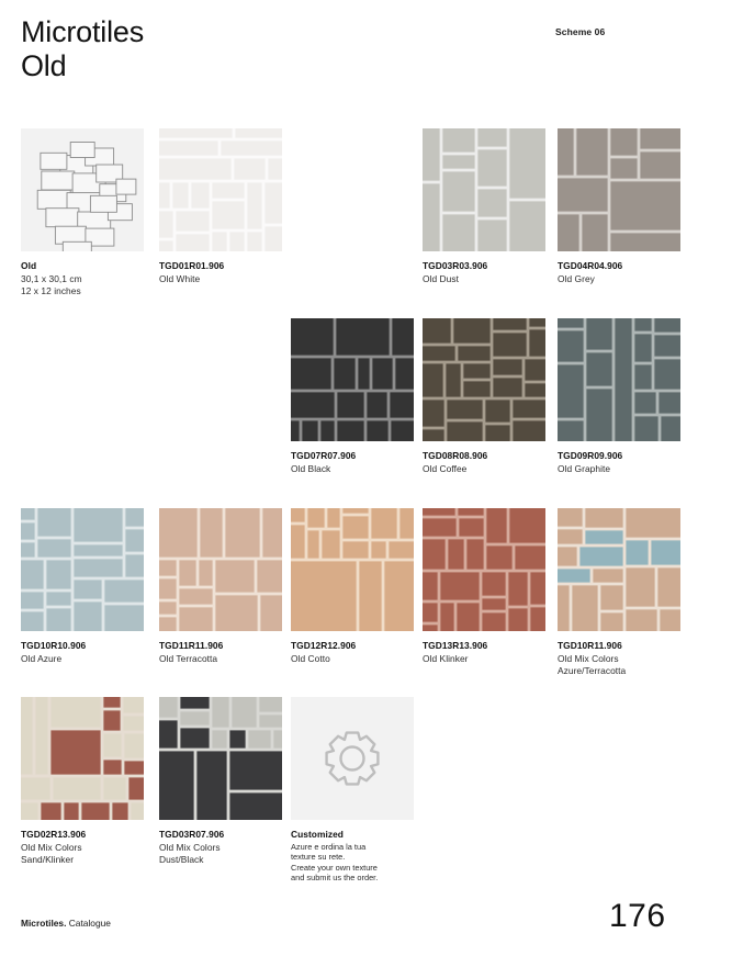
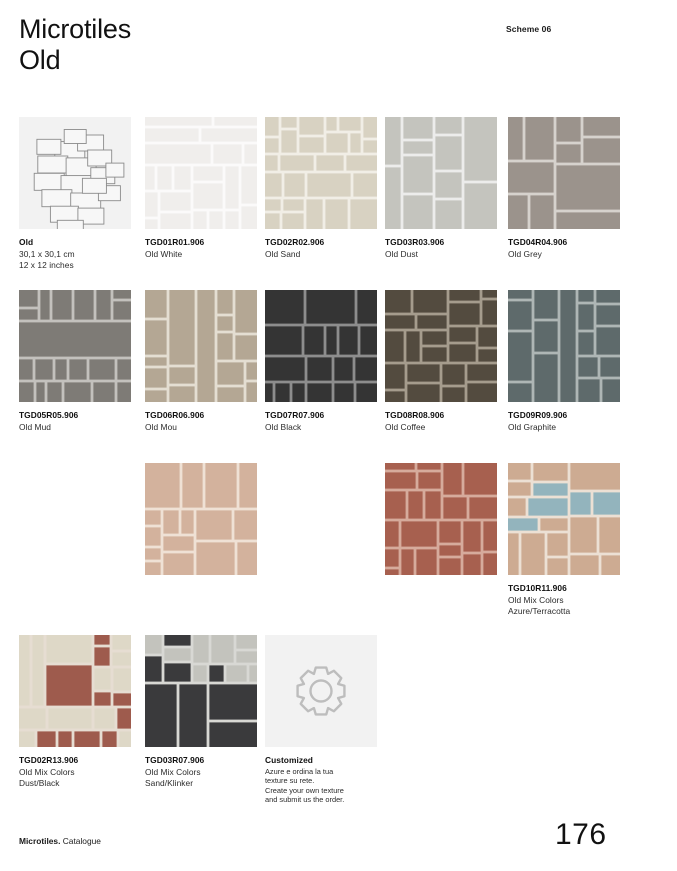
  Microtiles
  Old
  Scheme 06
  Old
  30,1 x 30,1 cm
  12 x 12 inches
  TGD01R01.906
  Old White
+ TGD02R02.906
+ Old Sand
  TGD03R03.906
  Old Dust
  TGD04R04.906
  Old Grey
+ TGD05R05.906
+ Old Mud
+ TGD06R06.906
+ Old Mou
  TGD07R07.906
  Old Black
  TGD08R08.906
  Old Coffee
  TGD09R09.906
  Old Graphite
- TGD10R10.906
- Old Azure
- TGD11R11.906
- Old Terracotta
- TGD12R12.906
- Old Cotto
- TGD13R13.906
- Old Klinker
  TGD10R11.906
  Old Mix Colors
  Azure/Terracotta
  TGD02R13.906
  Old Mix Colors
- Sand/Klinker
+ Dust/Black
  TGD03R07.906
  Old Mix Colors
- Dust/Black
+ Sand/Klinker
  Customized
  Azure e ordina la tua
  texture su rete.
  Create your own texture
  and submit us the order.
  Microtiles. Catalogue
  176
